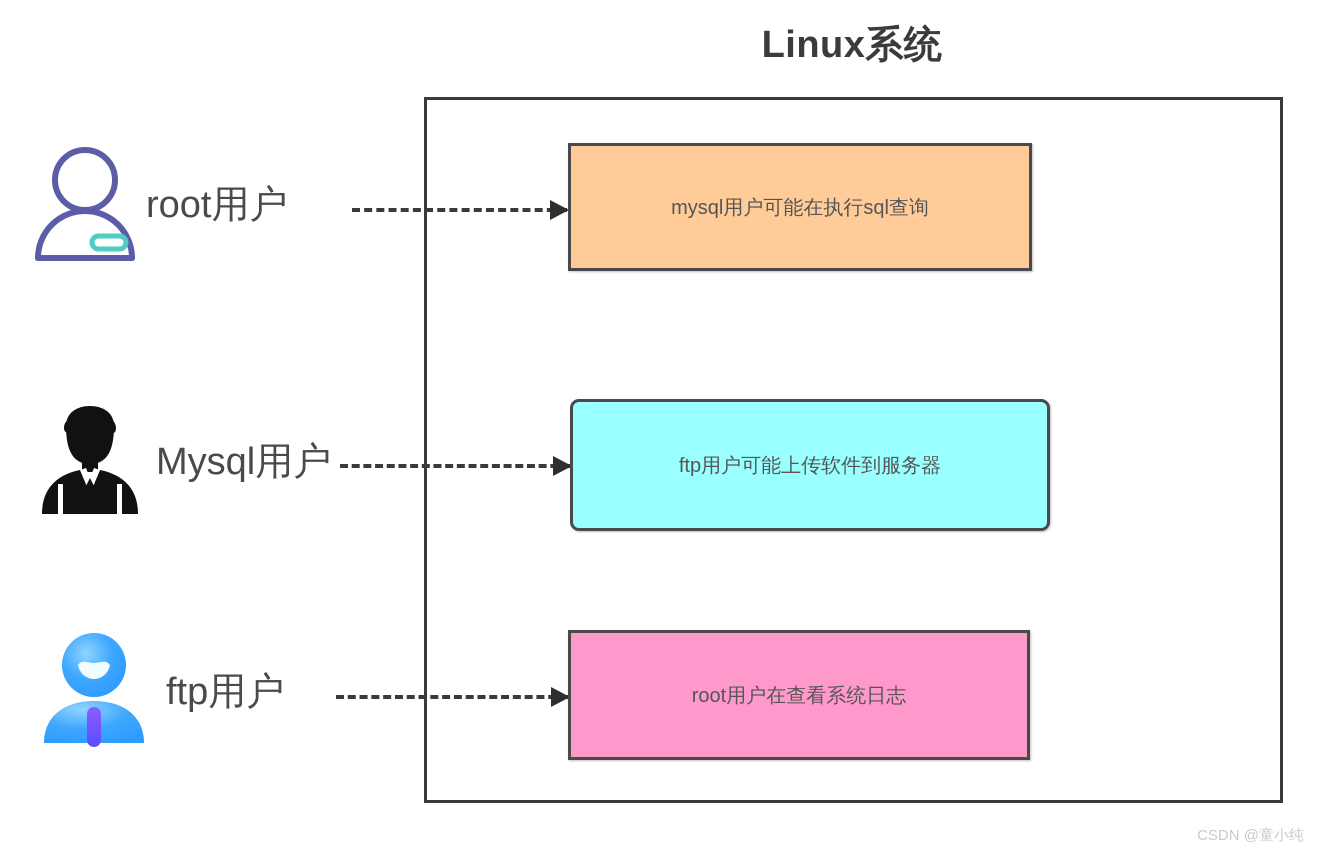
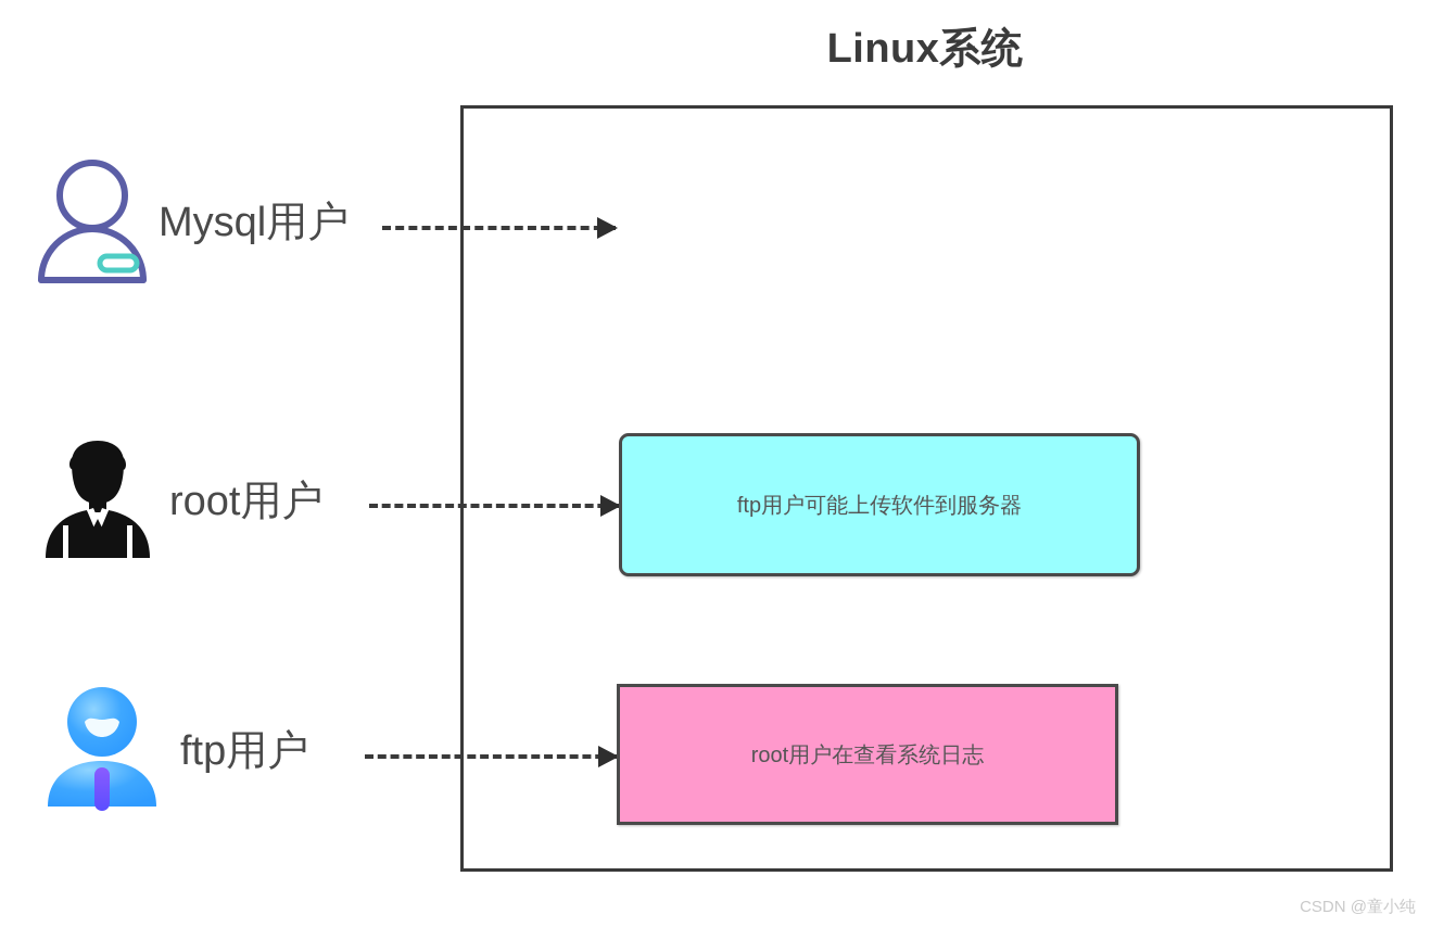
  Linux系统
- root用户
+ Mysql用户
- mysql用户可能在执行sql查询
- Mysql用户
+ root用户
  ftp用户可能上传软件到服务器
  ftp用户
  root用户在查看系统日志
  CSDN @童小纯
